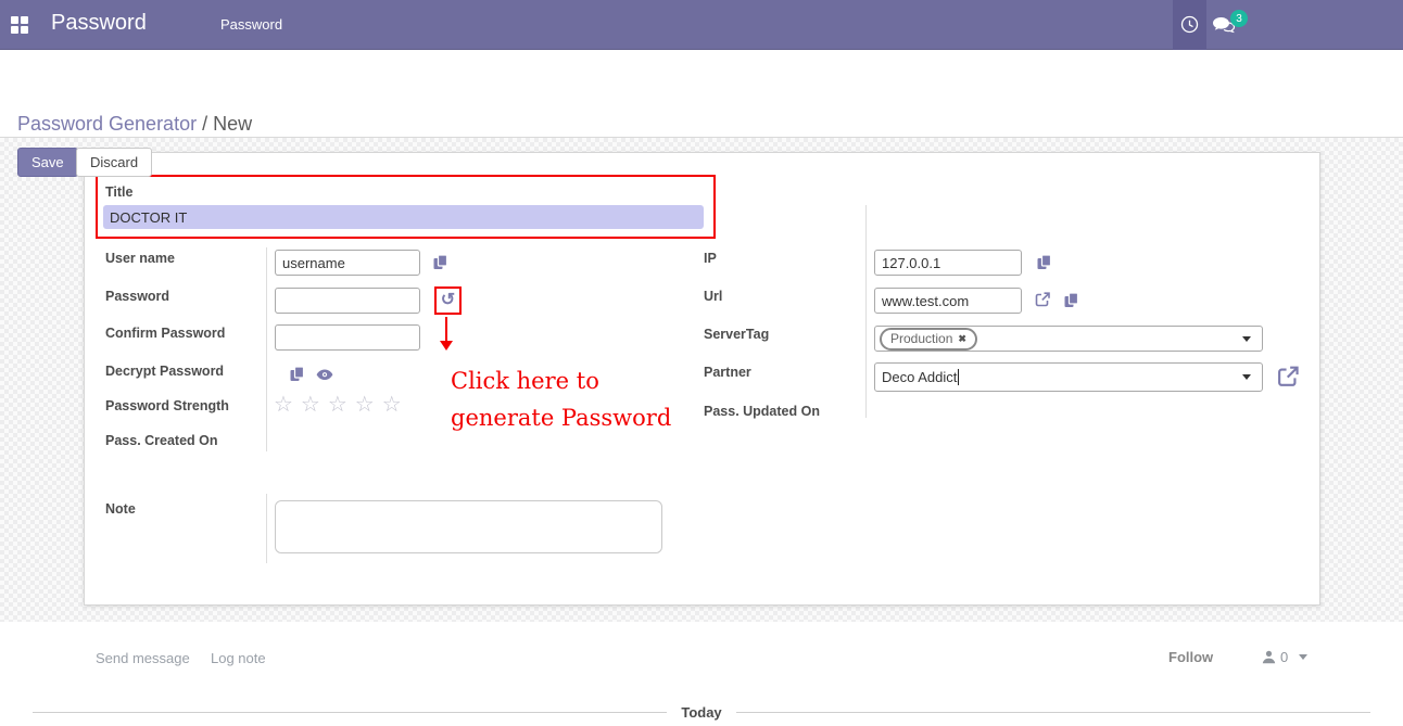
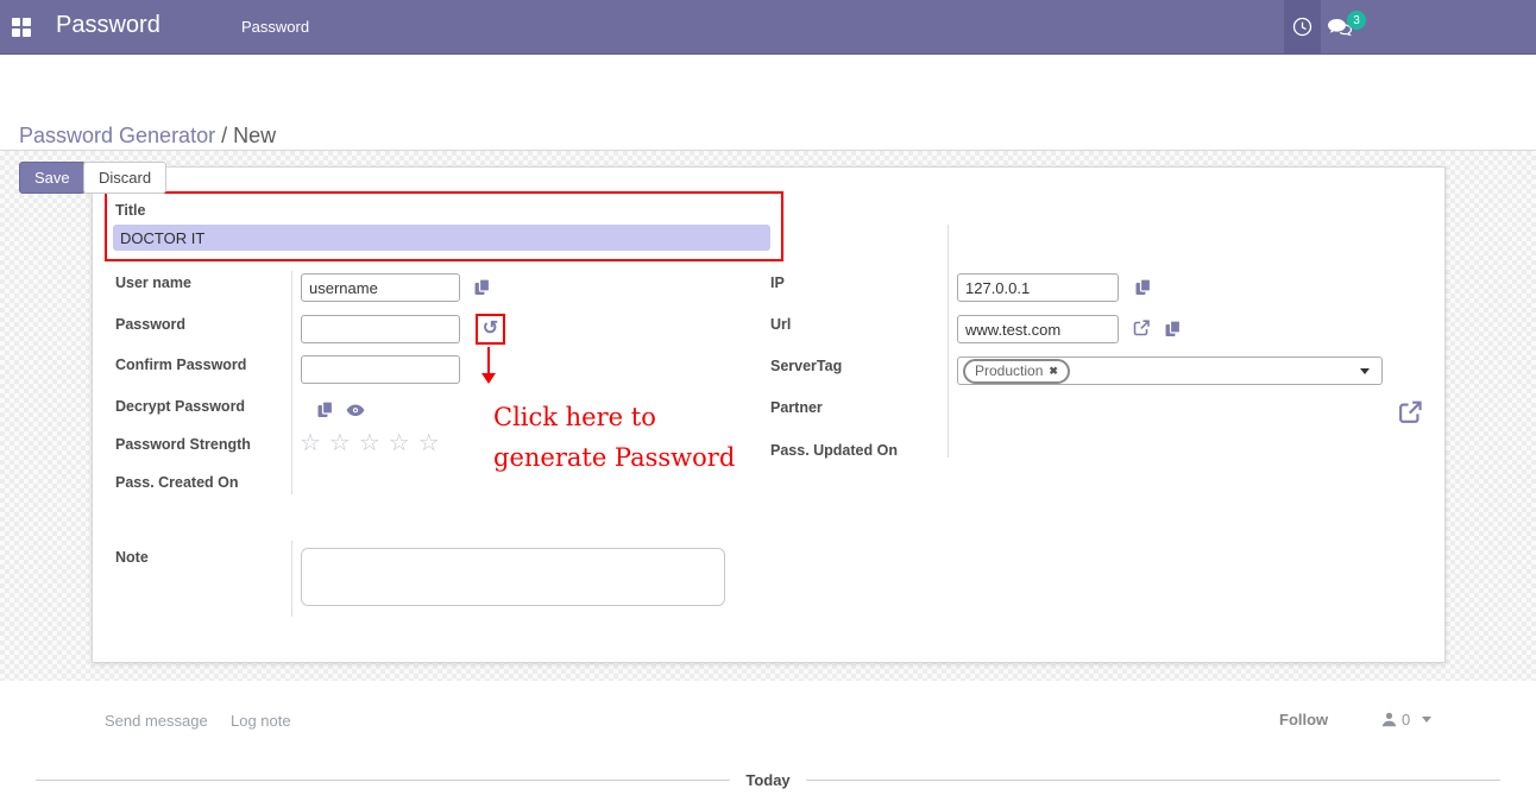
  Password
  Password
  3
  Password Generator / New
  Save
  Discard
  Title
  DOCTOR IT
  User name
  Password
  Confirm Password
  Decrypt Password
  Password Strength
  Pass. Created On
  username
  ↺
  ☆☆☆☆☆
  Click here to
  generate Password
  IP
  Url
  ServerTag
  Partner
  Pass. Updated On
  127.0.0.1
  www.test.com
  Production
  ✖
- Deco Addict
  Note
  Send message
  Log note
  Follow
  0
  Today
